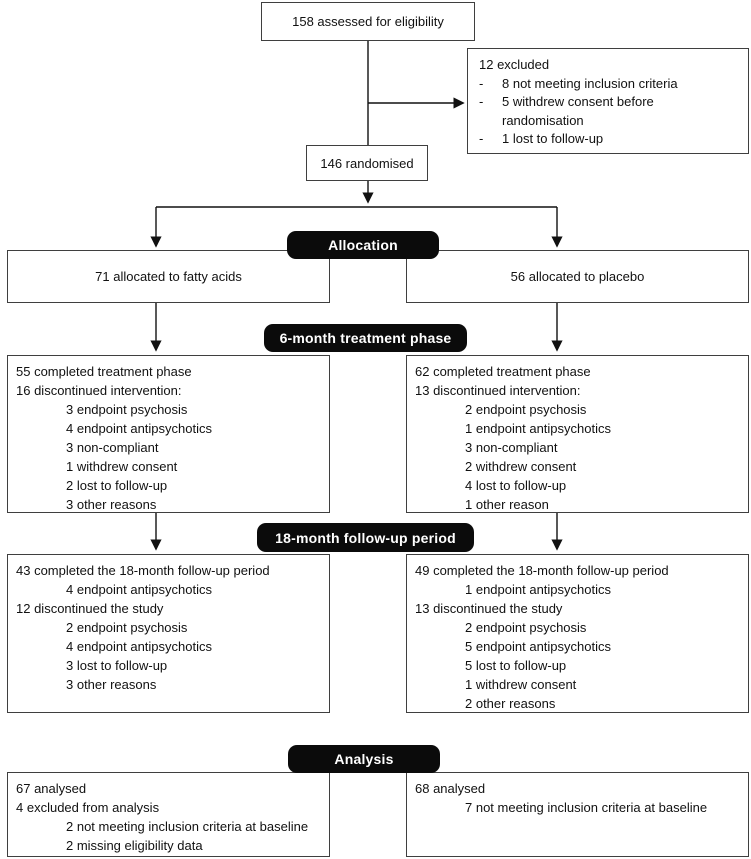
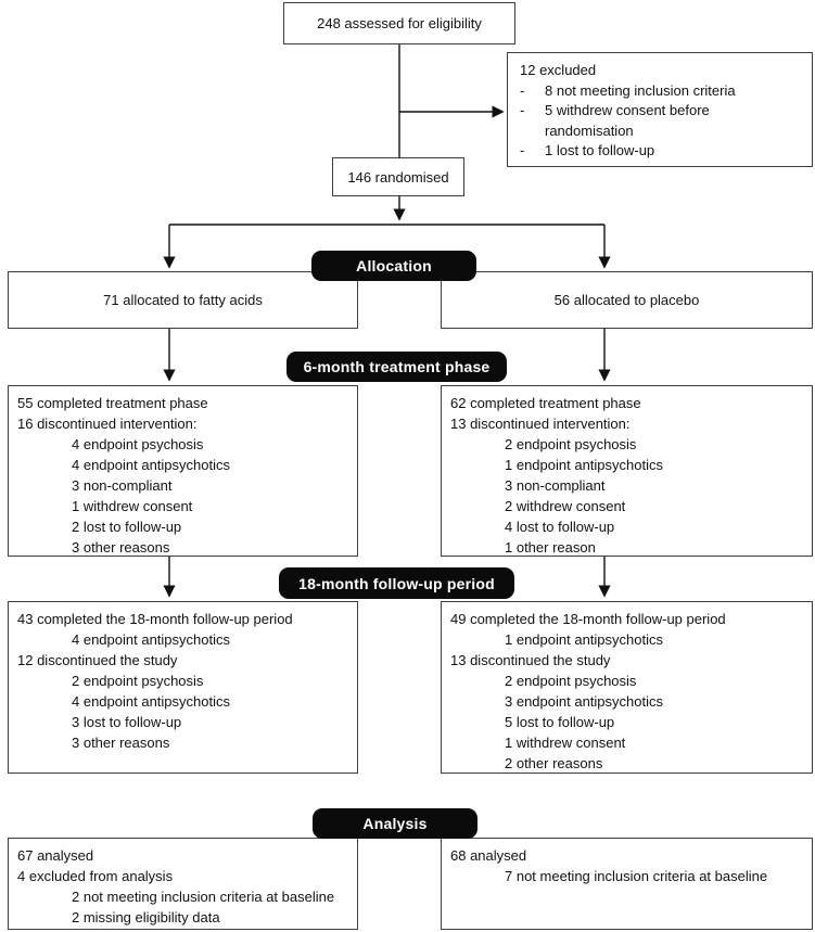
- 158 assessed for eligibility
+ 248 assessed for eligibility
  12 excluded
  -
  8 not meeting inclusion criteria
  -
  5 withdrew consent before randomisation
  -
  1 lost to follow-up
  146 randomised
  71 allocated to fatty acids
  56 allocated to placebo
  55 completed treatment phase
  16 discontinued intervention:
- 3 endpoint psychosis
+ 4 endpoint psychosis
  4 endpoint antipsychotics
  3 non-compliant
  1 withdrew consent
  2 lost to follow-up
  3 other reasons
  62 completed treatment phase
  13 discontinued intervention:
  2 endpoint psychosis
  1 endpoint antipsychotics
  3 non-compliant
  2 withdrew consent
  4 lost to follow-up
  1 other reason
  43 completed the 18-month follow-up period
  4 endpoint antipsychotics
  12 discontinued the study
  2 endpoint psychosis
  4 endpoint antipsychotics
  3 lost to follow-up
  3 other reasons
  49 completed the 18-month follow-up period
  1 endpoint antipsychotics
  13 discontinued the study
  2 endpoint psychosis
- 5 endpoint antipsychotics
+ 3 endpoint antipsychotics
  5 lost to follow-up
  1 withdrew consent
  2 other reasons
  67 analysed
  4 excluded from analysis
  2 not meeting inclusion criteria at baseline
  2 missing eligibility data
  68 analysed
  7 not meeting inclusion criteria at baseline
  Allocation
  6-month treatment phase
  18-month follow-up period
  Analysis
